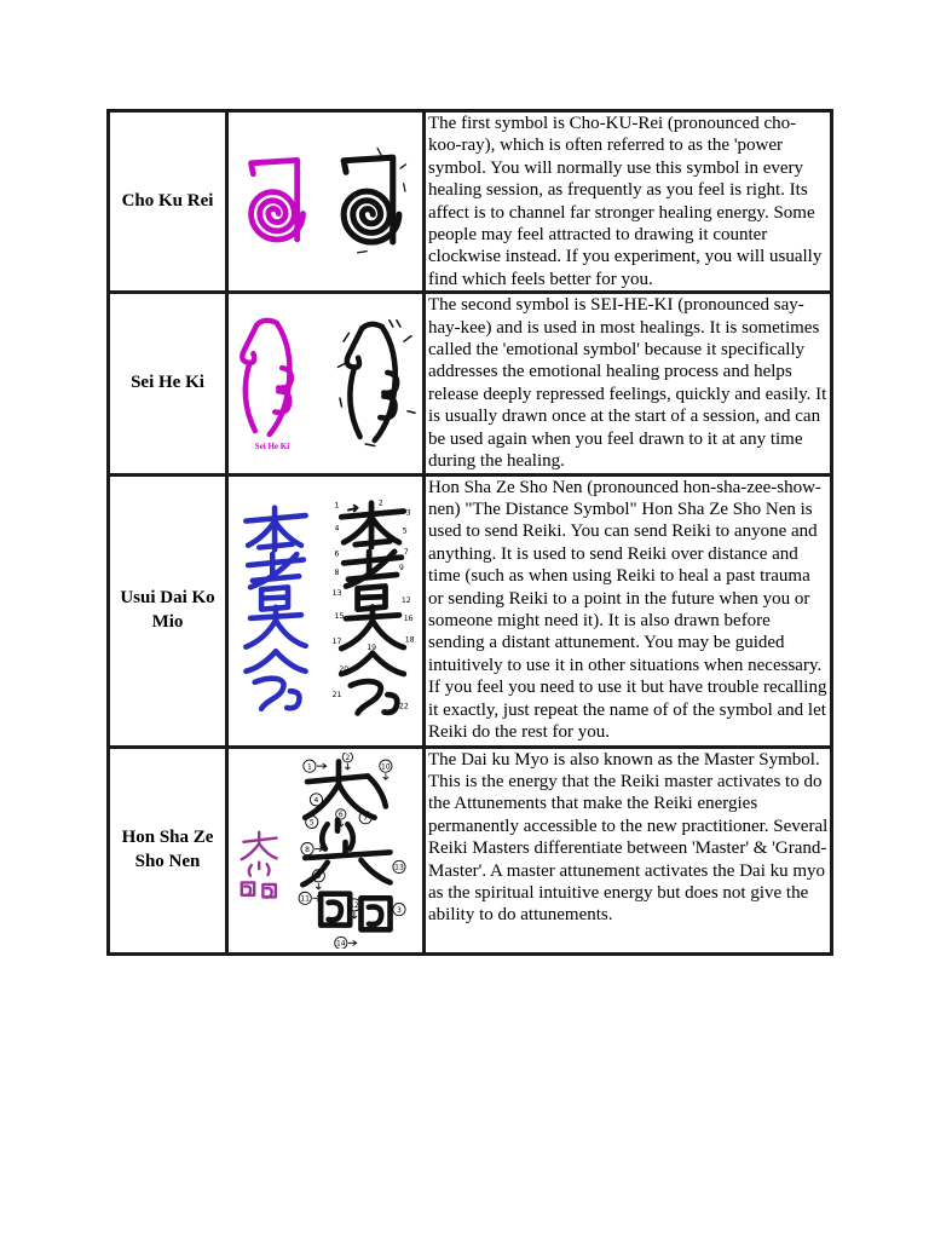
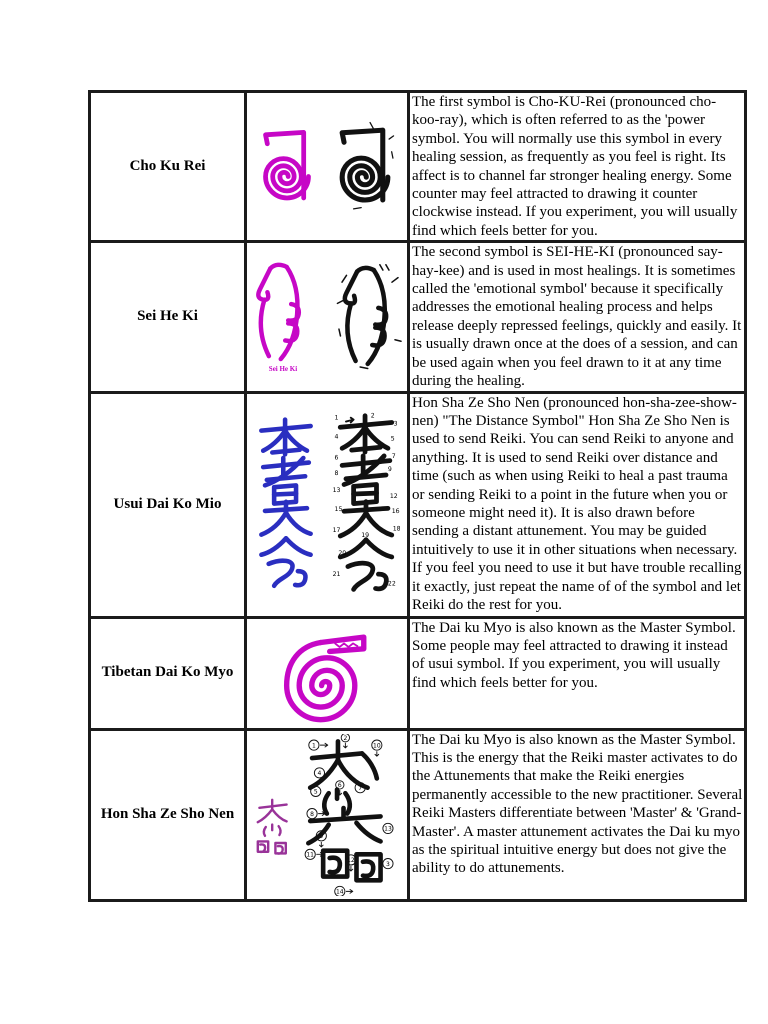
- Cho Ku Rei		The first symbol is Cho-KU-Rei (pronounced cho-koo-ray), which is often referred to as the 'power symbol. You will normally use this symbol in every healing session, as frequently as you feel is right. Its affect is to channel far stronger healing energy. Some people may feel attracted to drawing it counter clockwise instead. If you experiment, you will usually find which feels better for you.
+ Cho Ku Rei		The first symbol is Cho-KU-Rei (pronounced cho-koo-ray), which is often referred to as the 'power symbol. You will normally use this symbol in every healing session, as frequently as you feel is right. Its affect is to channel far stronger healing energy. Some counter may feel attracted to drawing it counter clockwise instead. If you experiment, you will usually find which feels better for you.
- Sei He Ki	Sei He Ki	The second symbol is SEI-HE-KI (pronounced say-hay-kee) and is used in most healings. It is sometimes called the 'emotional symbol' because it specifically addresses the emotional healing process and helps release deeply repressed feelings, quickly and easily. It is usually drawn once at the start of a session, and can be used again when you feel drawn to it at any time during the healing.
+ Sei He Ki	Sei He Ki	The second symbol is SEI-HE-KI (pronounced say-hay-kee) and is used in most healings. It is sometimes called the 'emotional symbol' because it specifically addresses the emotional healing process and helps release deeply repressed feelings, quickly and easily. It is usually drawn once at the does of a session, and can be used again when you feel drawn to it at any time during the healing.
  Usui Dai Ko Mio		Hon Sha Ze Sho Nen (pronounced hon-sha-zee-show-nen) "The Distance Symbol" Hon Sha Ze Sho Nen is used to send Reiki. You can send Reiki to anyone and anything. It is used to send Reiki over distance and time (such as when using Reiki to heal a past trauma or sending Reiki to a point in the future when you or someone might need it). It is also drawn before sending a distant attunement. You may be guided intuitively to use it in other situations when necessary. If you feel you need to use it but have trouble recalling it exactly, just repeat the name of of the symbol and let Reiki do the rest for you.
+ Tibetan Dai Ko Myo		The Dai ku Myo is also known as the Master Symbol. Some people may feel attracted to drawing it instead of usui symbol. If you experiment, you will usually find which feels better for you.
  Hon Sha Ze Sho Nen		The Dai ku Myo is also known as the Master Symbol. This is the energy that the Reiki master activates to do the Attunements that make the Reiki energies permanently accessible to the new practitioner. Several Reiki Masters differentiate between 'Master' & 'Grand-Master'. A master attunement activates the Dai ku myo as the spiritual intuitive energy but does not give the ability to do attunements.
